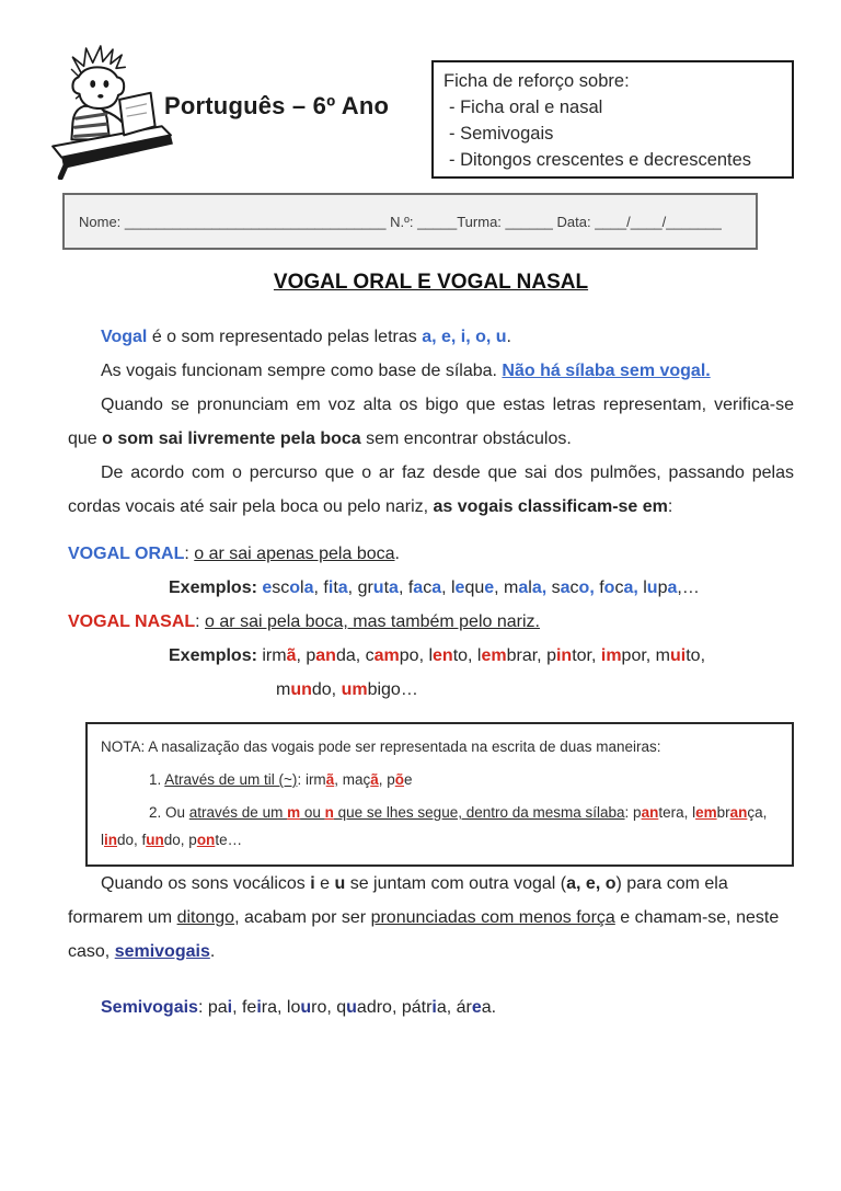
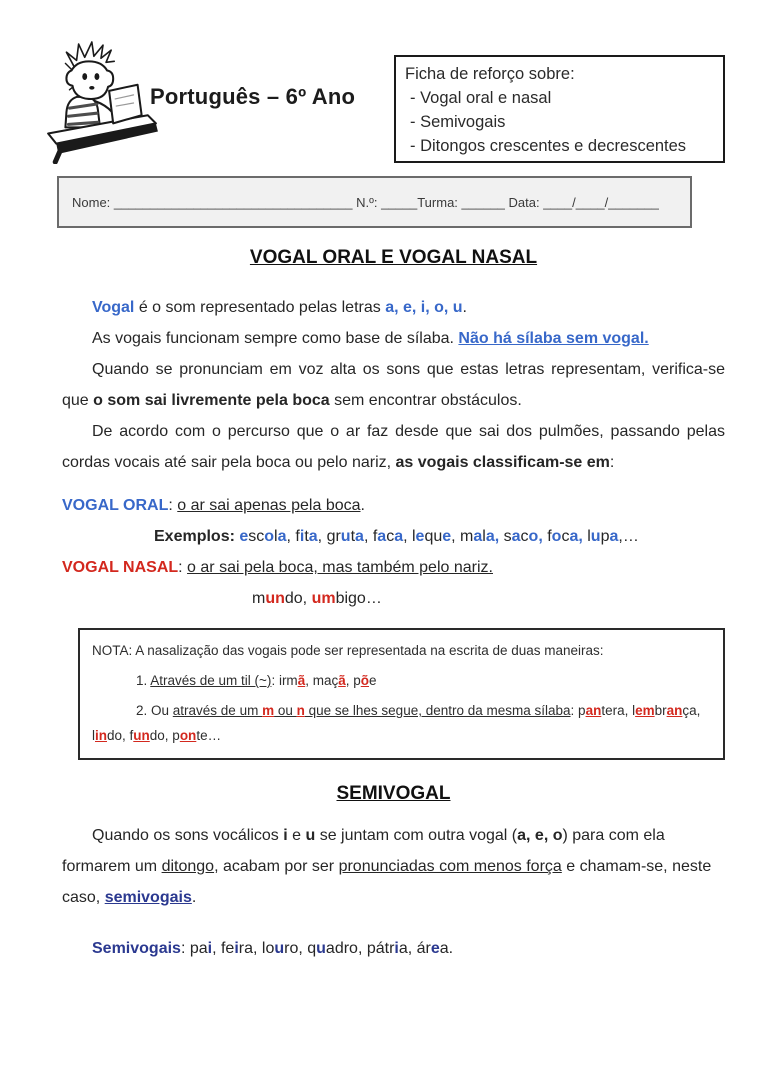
  Português – 6º Ano
  Ficha de reforço sobre:
- - Ficha oral e nasal
+ - Vogal oral e nasal
  - Semivogais
  - Ditongos crescentes e decrescentes
  Nome: _________________________________ N.º: _____Turma: ______ Data: ____/____/_______
  VOGAL ORAL E VOGAL NASAL
  Vogal é o som representado pelas letras a, e, i, o, u.
  As vogais funcionam sempre como base de sílaba. Não há sílaba sem vogal.
- Quando se pronunciam em voz alta os bigo que estas letras representam, verifica-se que o som sai livremente pela boca sem encontrar obstáculos.
+ Quando se pronunciam em voz alta os sons que estas letras representam, verifica-se que o som sai livremente pela boca sem encontrar obstáculos.
  De acordo com o percurso que o ar faz desde que sai dos pulmões, passando pelas cordas vocais até sair pela boca ou pelo nariz, as vogais classificam-se em:
  VOGAL ORAL: o ar sai apenas pela boca.
  Exemplos: escola, fita, gruta, faca, leque, mala, saco, foca, lupa,…
  VOGAL NASAL: o ar sai pela boca, mas também pelo nariz.
- Exemplos: irmã, panda, campo, lento, lembrar, pintor, impor, muito,
  mundo, umbigo…
  NOTA: A nasalização das vogais pode ser representada na escrita de duas maneiras:
  1. Através de um til (~): irmã, maçã, põe
  2. Ou através de um m ou n que se lhes segue, dentro da mesma sílaba: pantera, lembrança, lindo, fundo, ponte…
+ SEMIVOGAL
  Quando os sons vocálicos i e u se juntam com outra vogal (a, e, o) para com ela formarem um ditongo, acabam por ser pronunciadas com menos força e chamam-se, neste caso, semivogais.
  Semivogais: pai, feira, louro, quadro, pátria, área.
